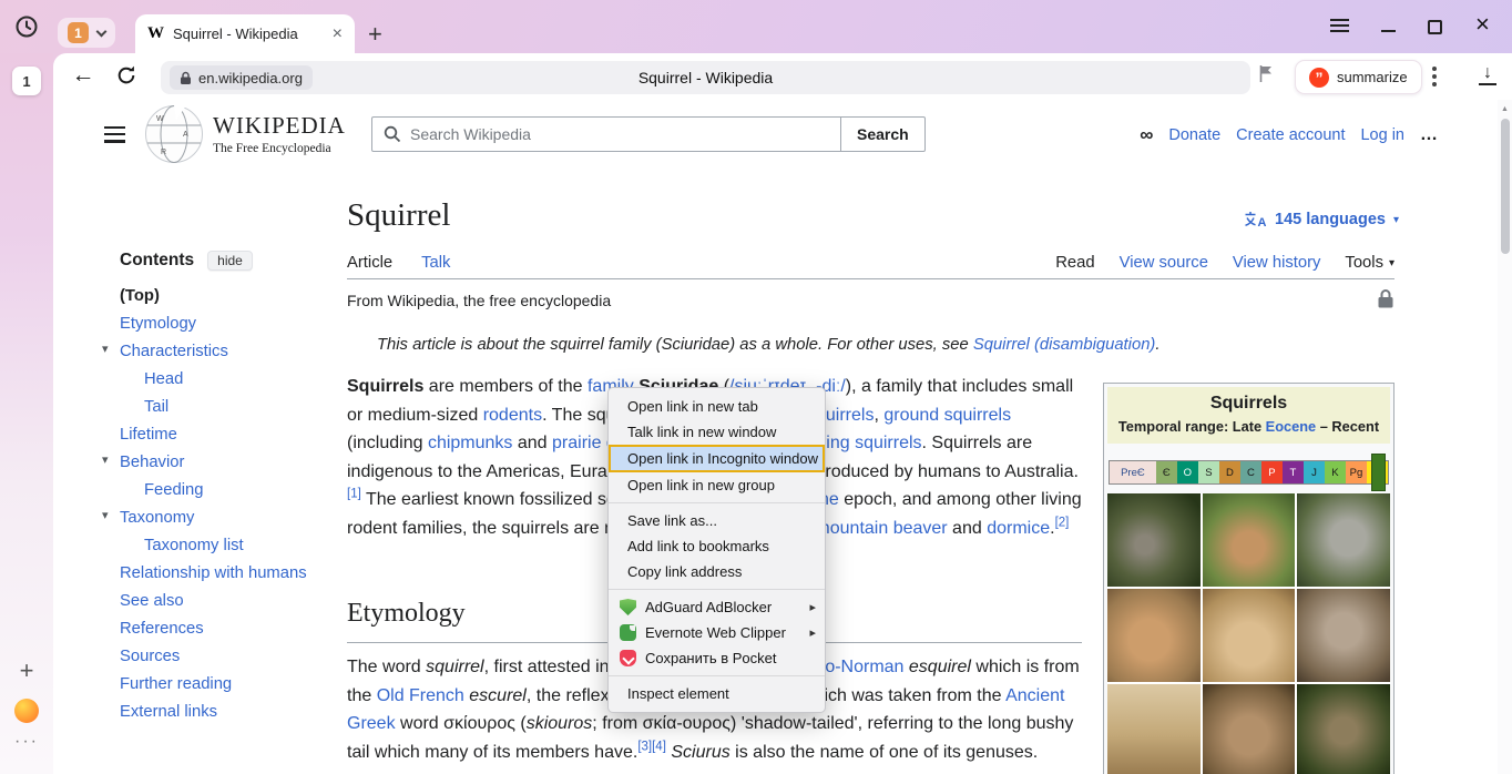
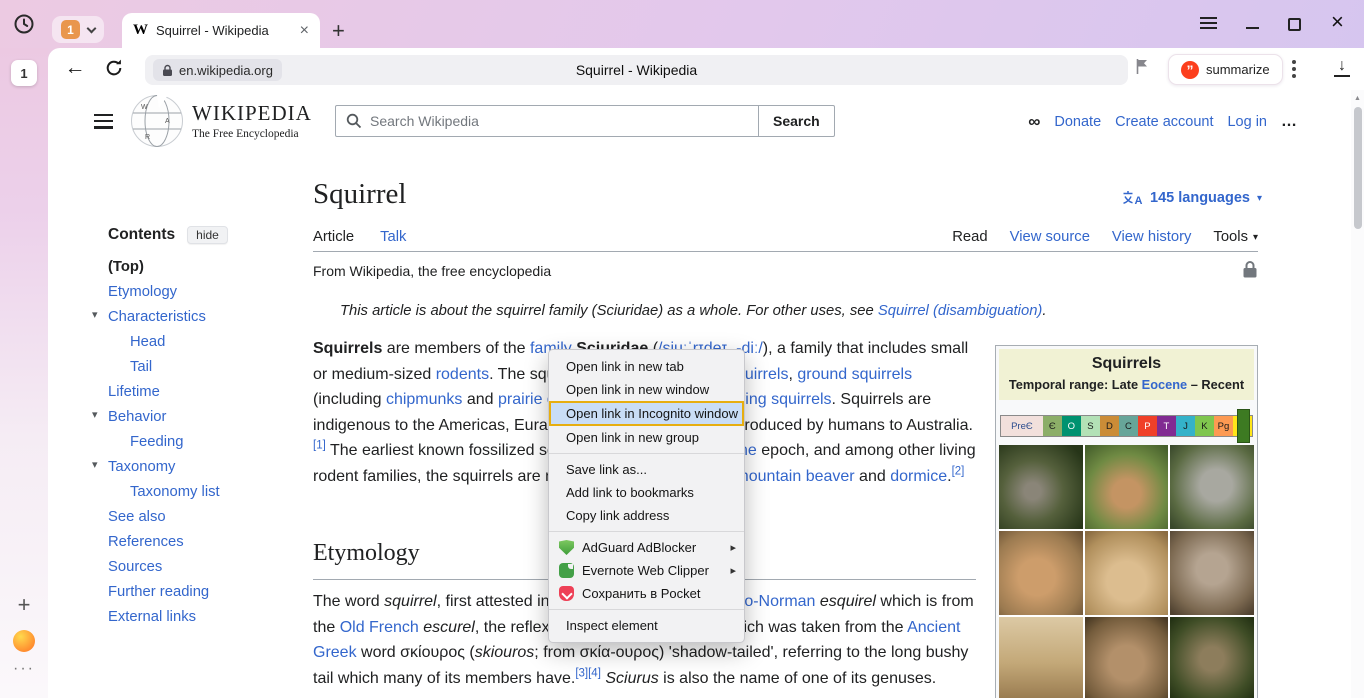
  1
  W
  Squirrel - Wikipedia
  ×
  +
  ×
  1
  +
  ···
  ←
  en.wikipedia.org
  Squirrel - Wikipedia
  ”
  summarize
  ↓
  WIKIPEDIA
  The Free Encyclopedia
  Search Wikipedia
  Search
  ∞
  Donate
  Create account
  Log in
  …
  Contents
  hide
  (Top)
  Etymology
  ▾
  Characteristics
  Head
  Tail
  Lifetime
  ▾
  Behavior
  Feeding
  ▾
  Taxonomy
  Taxonomy list
- Relationship with humans
  See also
  References
  Sources
  Further reading
  External links
  Squirrel
  A
  145 languages
  ▾
  Article
  Talk
  Read
  View source
  View history
  Tools
  ▾
  From Wikipedia, the free encyclopedia
  This article is about the squirrel family (Sciuridae) as a whole. For other uses, see Squirrel (disambiguation).
  Etymology
  The word squirrel, first attested in o-Norman esquirel which is from the Old French escurel, the reflex ich was taken from the Ancient Greek word σκίουρος (skiouros; from σκία-ουρος) 'shadow-tailed', referring to the long bushy tail which many of its members have.[3][4] Sciurus is also the name of one of its genuses.
  Squirrels
  Temporal range: Late Eocene – Recent
  PreЄ
  Є
  O
  S
  D
  C
  P
  T
  J
  K
  Pg
  Open link in new tab
- Talk link in new window
+ Open link in new window
  Open link in Incognito window
  Open link in new group
  Save link as...
  Add link to bookmarks
  Copy link address
  AdGuard AdBlocker
  ▸
  Evernote Web Clipper
  ▸
  Сохранить в Pocket
  Inspect element
